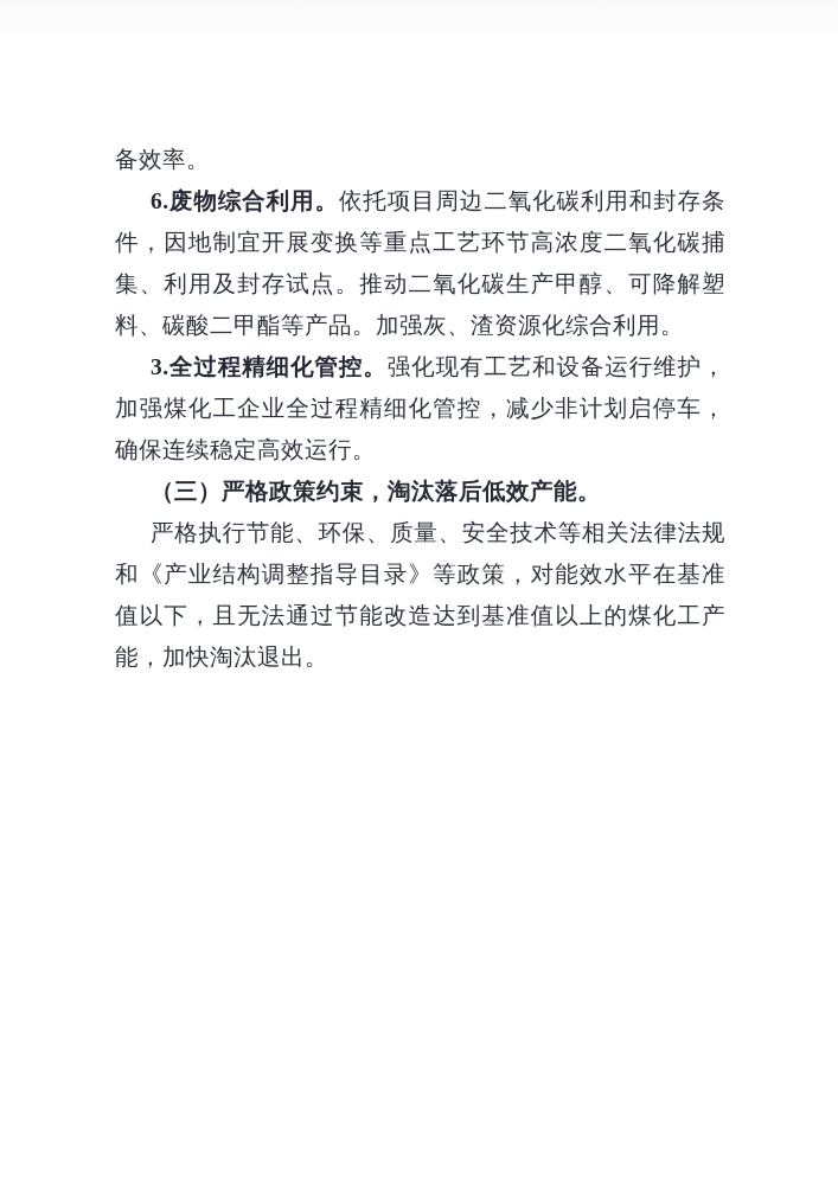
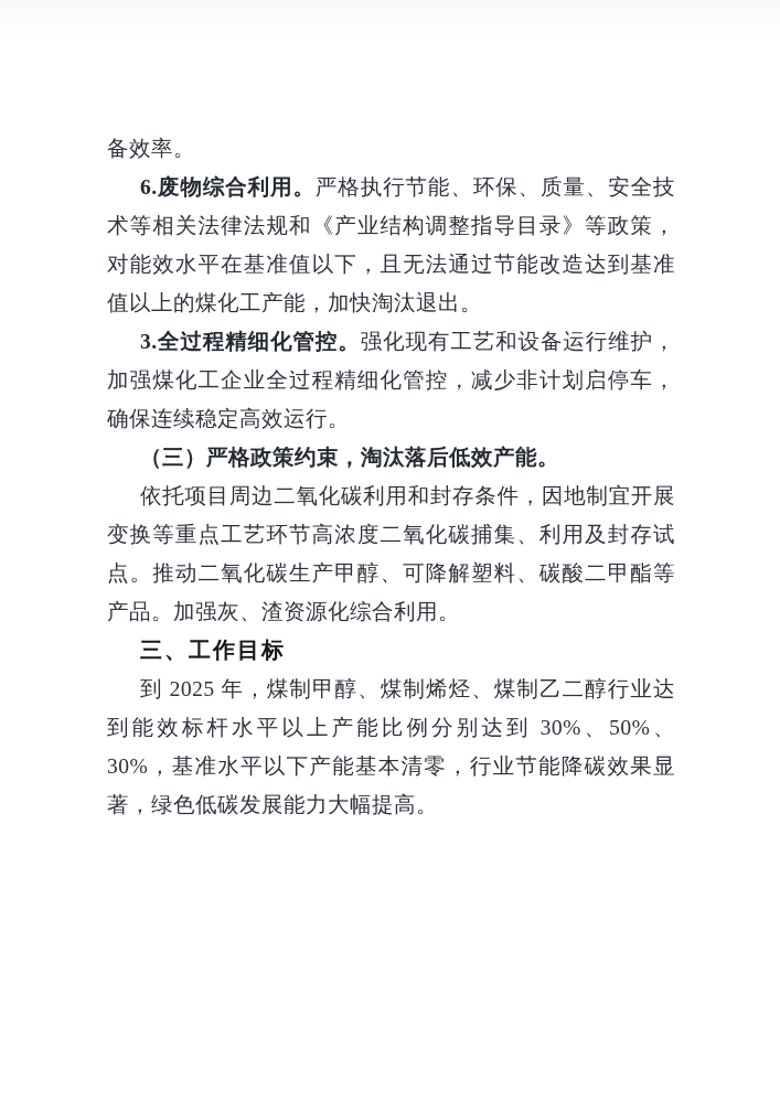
  备效率。
- 6.废物综合利用。依托项目周边二氧化碳利用和封存条件，因地制宜开展变换等重点工艺环节高浓度二氧化碳捕集、利用及封存试点。推动二氧化碳生产甲醇、可降解塑料、碳酸二甲酯等产品。加强灰、渣资源化综合利用。
+ 6.废物综合利用。严格执行节能、环保、质量、安全技术等相关法律法规和《产业结构调整指导目录》等政策，对能效水平在基准值以下，且无法通过节能改造达到基准值以上的煤化工产能，加快淘汰退出。
  3.全过程精细化管控。强化现有工艺和设备运行维护，加强煤化工企业全过程精细化管控，减少非计划启停车，确保连续稳定高效运行。
  （三）严格政策约束，淘汰落后低效产能。
- 严格执行节能、环保、质量、安全技术等相关法律法规和《产业结构调整指导目录》等政策，对能效水平在基准值以下，且无法通过节能改造达到基准值以上的煤化工产能，加快淘汰退出。
+ 依托项目周边二氧化碳利用和封存条件，因地制宜开展变换等重点工艺环节高浓度二氧化碳捕集、利用及封存试点。推动二氧化碳生产甲醇、可降解塑料、碳酸二甲酯等产品。加强灰、渣资源化综合利用。
+ 三、工作目标
+ 到 2025 年，煤制甲醇、煤制烯烃、煤制乙二醇行业达到能效标杆水平以上产能比例分别达到 30%、50%、30%，基准水平以下产能基本清零，行业节能降碳效果显著，绿色低碳发展能力大幅提高。
